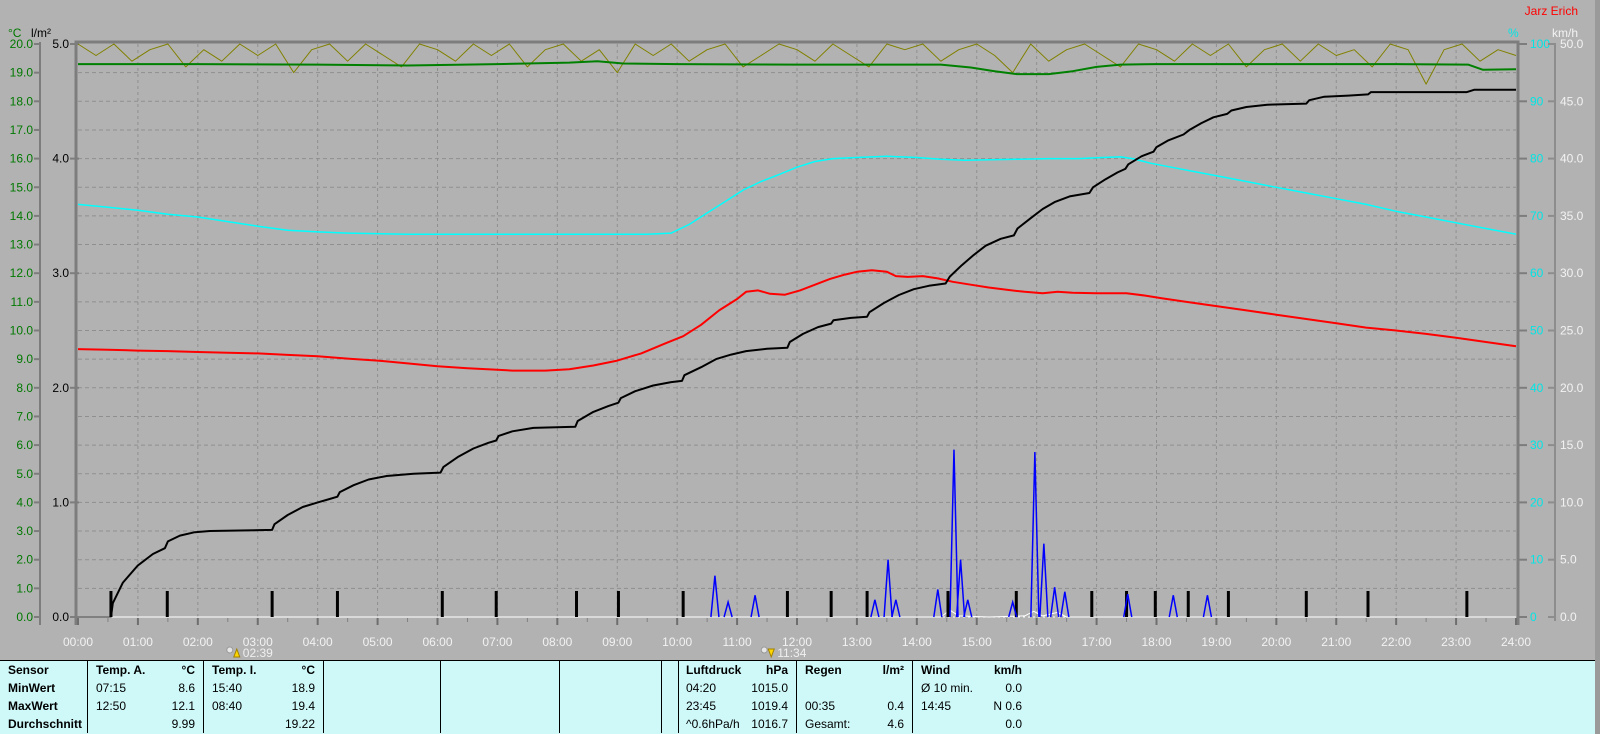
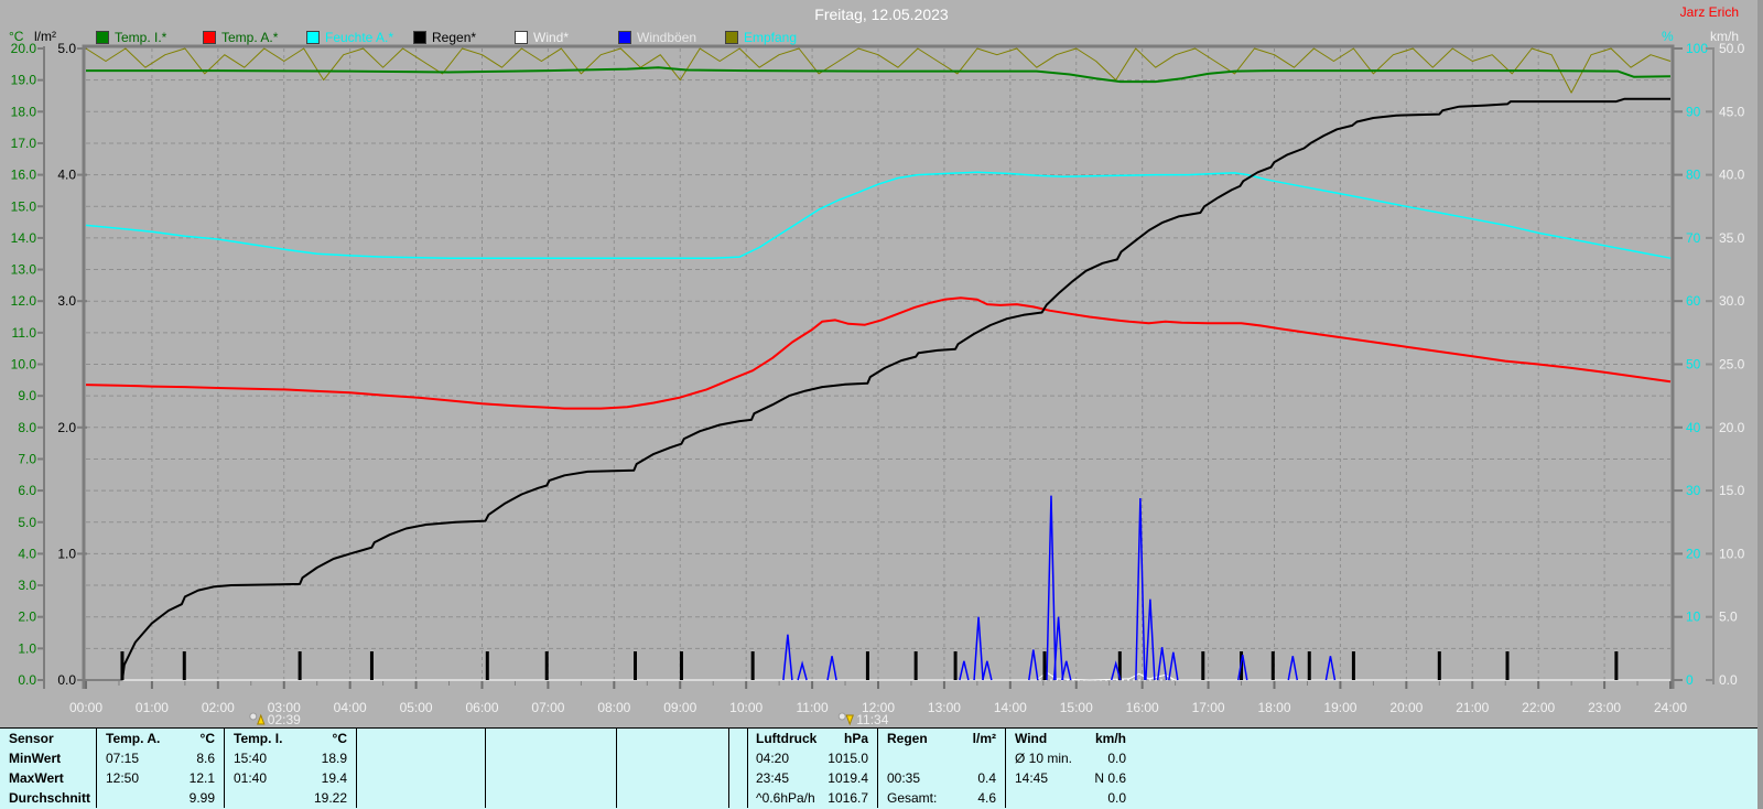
  0.0
  1.0
  2.0
  3.0
  4.0
  5.0
  6.0
  7.0
  8.0
  9.0
  10.0
  11.0
  12.0
  13.0
  14.0
  15.0
  16.0
  17.0
  18.0
  19.0
  20.0
  0.0
  1.0
  2.0
  3.0
  4.0
  5.0
  0
  10
  20
  30
  40
  50
  60
  70
  80
  90
  100
  0.0
  5.0
  10.0
  15.0
  20.0
  25.0
  30.0
  35.0
  40.0
  45.0
  50.0
  00:00
  01:00
  02:00
  03:00
  04:00
  05:00
  06:00
  07:00
  08:00
  09:00
  10:00
  11:00
  12:00
  13:00
  14:00
  15:00
  16:00
  17:00
  18:00
  19:00
  20:00
  21:00
  22:00
  23:00
  24:00
  02:39
  11:34
+ Freitag, 12.05.2023
  Jarz Erich
  °C
  l/m²
  %
  km/h
+ Temp. I.*
+ Temp. A.*
+ Feuchte A.*
+ Regen*
+ Wind*
+ Windböen
+ Empfang
  Sensor
  Temp. A.
  °C
  Temp. I.
  °C
  Luftdruck
  hPa
  Regen
  l/m²
  Wind
  km/h
  MinWert
  07:15
  8.6
  15:40
  18.9
  04:20
  1015.0
  Ø 10 min.
  0.0
  MaxWert
  12:50
  12.1
- 08:40
+ 01:40
  19.4
  23:45
  1019.4
  00:35
  0.4
  14:45
  N 0.6
  Durchschnitt
  9.99
  19.22
  ^0.6hPa/h
  1016.7
  Gesamt:
  4.6
  0.0
